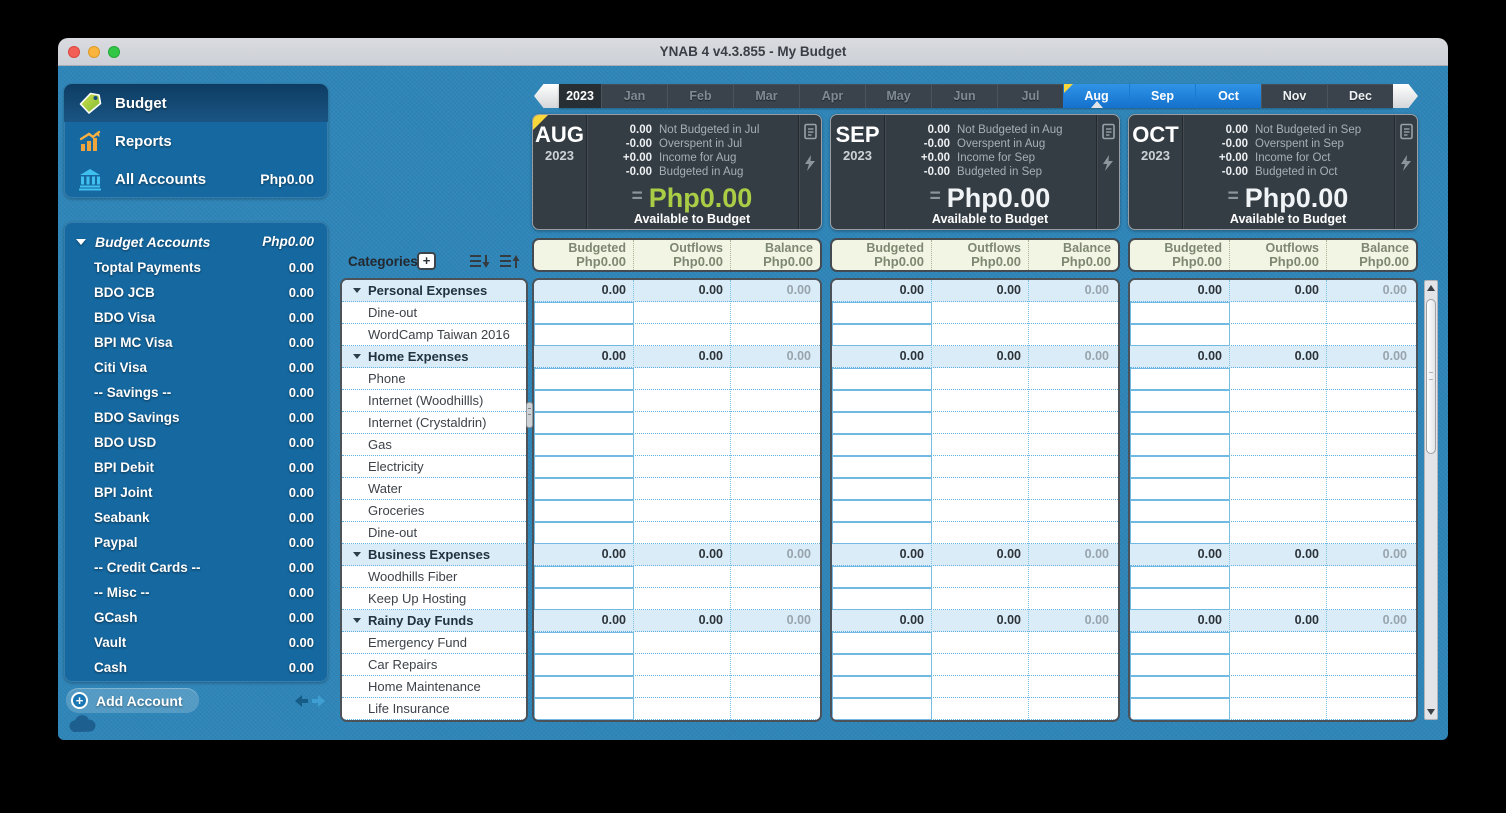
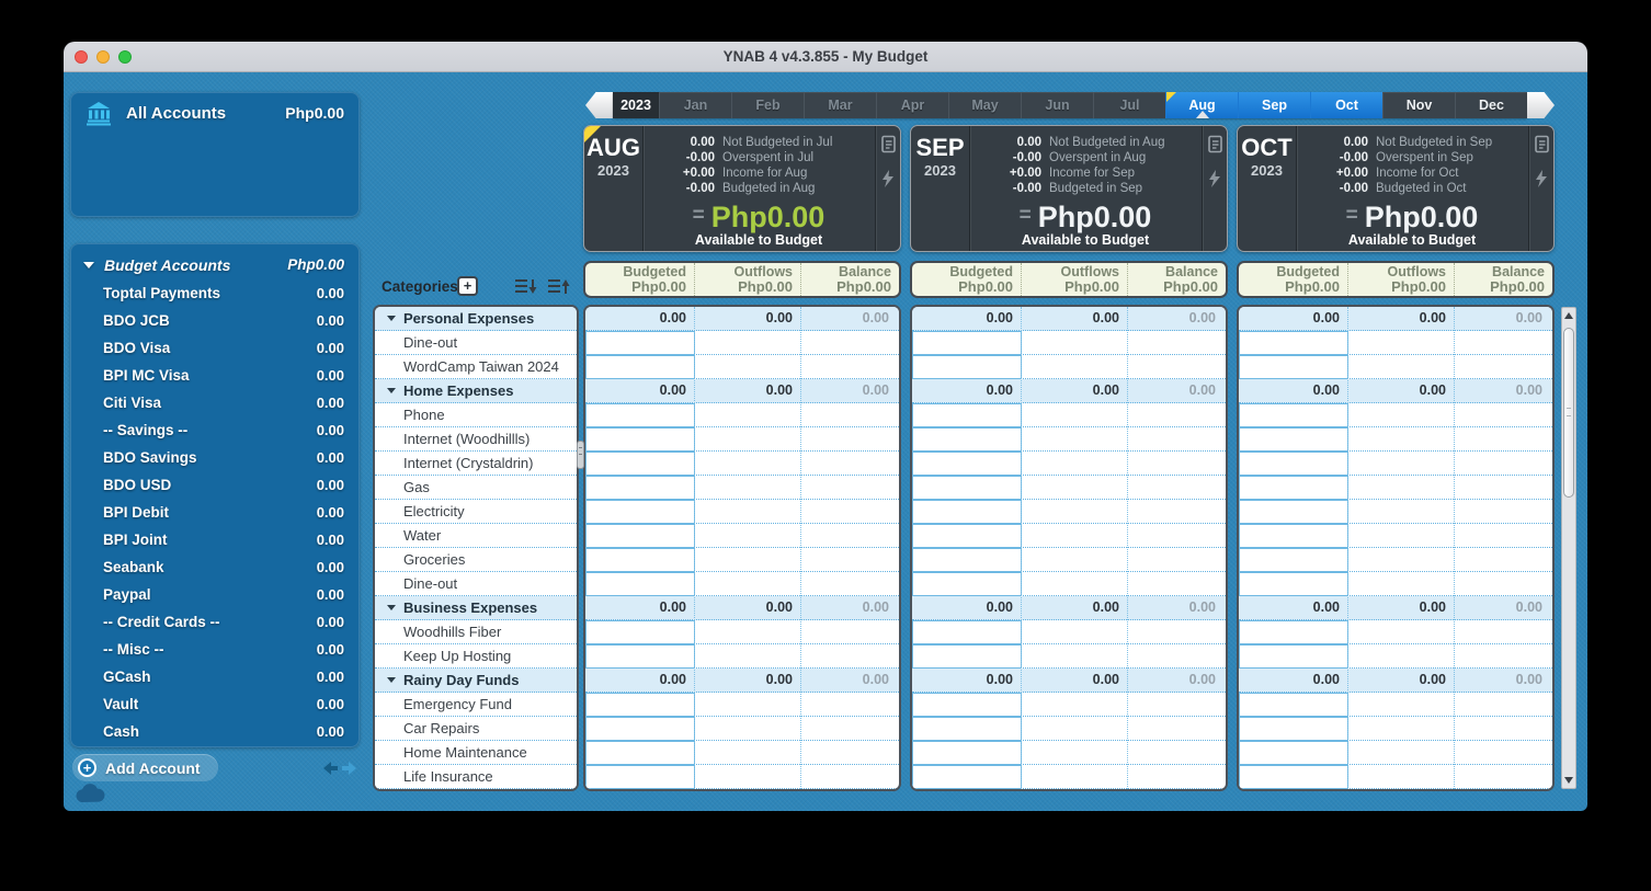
  YNAB 4 v4.3.855 - My Budget
- Budget
- Reports
  All Accounts
  Php0.00
  Budget Accounts
  Php0.00
  Toptal Payments
  0.00
  BDO JCB
  0.00
  BDO Visa
  0.00
  BPI MC Visa
  0.00
  Citi Visa
  0.00
  -- Savings --
  0.00
  BDO Savings
  0.00
  BDO USD
  0.00
  BPI Debit
  0.00
  BPI Joint
  0.00
  Seabank
  0.00
  Paypal
  0.00
  -- Credit Cards --
  0.00
  -- Misc --
  0.00
  GCash
  0.00
  Vault
  0.00
  Cash
  0.00
  +
  Add Account
  2023
  Jan
  Feb
  Mar
  Apr
  May
  Jun
  Jul
  Aug
  Sep
  Oct
  Nov
  Dec
  AUG
  2023
  0.00
  Not Budgeted in Jul
  -0.00
  Overspent in Jul
  +0.00
  Income for Aug
  -0.00
  Budgeted in Aug
  = Php0.00
  Available to Budget
  Budgeted
  Php0.00
  Outflows
  Php0.00
  Balance
  Php0.00
  0.00
  0.00
  0.00
  0.00
  0.00
  0.00
  0.00
  0.00
  0.00
  0.00
  0.00
  0.00
  SEP
  2023
  0.00
  Not Budgeted in Aug
  -0.00
  Overspent in Aug
  +0.00
  Income for Sep
  -0.00
  Budgeted in Sep
  = Php0.00
  Available to Budget
  Budgeted
  Php0.00
  Outflows
  Php0.00
  Balance
  Php0.00
  0.00
  0.00
  0.00
  0.00
  0.00
  0.00
  0.00
  0.00
  0.00
  0.00
  0.00
  0.00
  OCT
  2023
  0.00
  Not Budgeted in Sep
  -0.00
  Overspent in Sep
  +0.00
  Income for Oct
  -0.00
  Budgeted in Oct
  = Php0.00
  Available to Budget
  Budgeted
  Php0.00
  Outflows
  Php0.00
  Balance
  Php0.00
  0.00
  0.00
  0.00
  0.00
  0.00
  0.00
  0.00
  0.00
  0.00
  0.00
  0.00
  0.00
  Categories
  +
  Personal Expenses
  Dine-out
- WordCamp Taiwan 2016
+ WordCamp Taiwan 2024
  Home Expenses
  Phone
  Internet (Woodhillls)
  Internet (Crystaldrin)
  Gas
  Electricity
  Water
  Groceries
  Dine-out
  Business Expenses
  Woodhills Fiber
  Keep Up Hosting
  Rainy Day Funds
  Emergency Fund
  Car Repairs
  Home Maintenance
  Life Insurance
